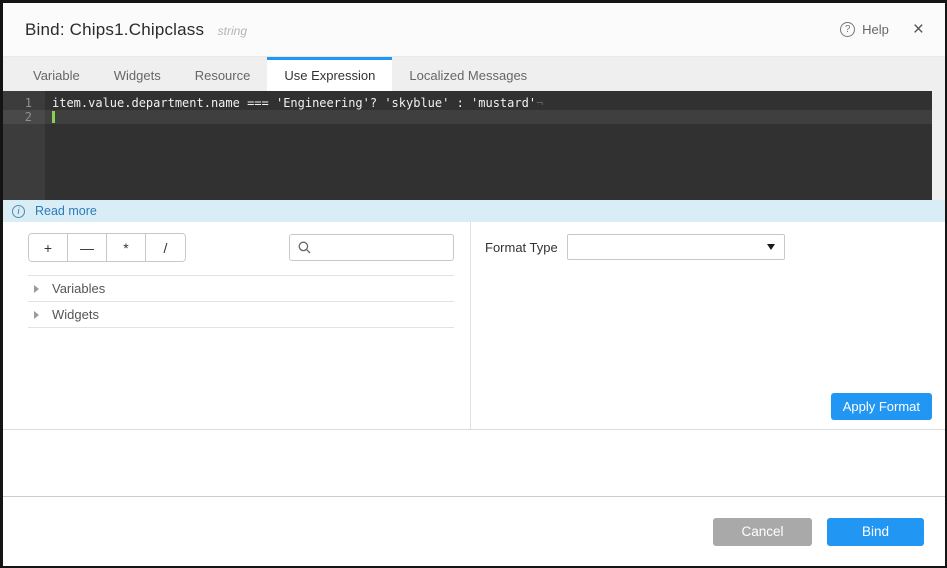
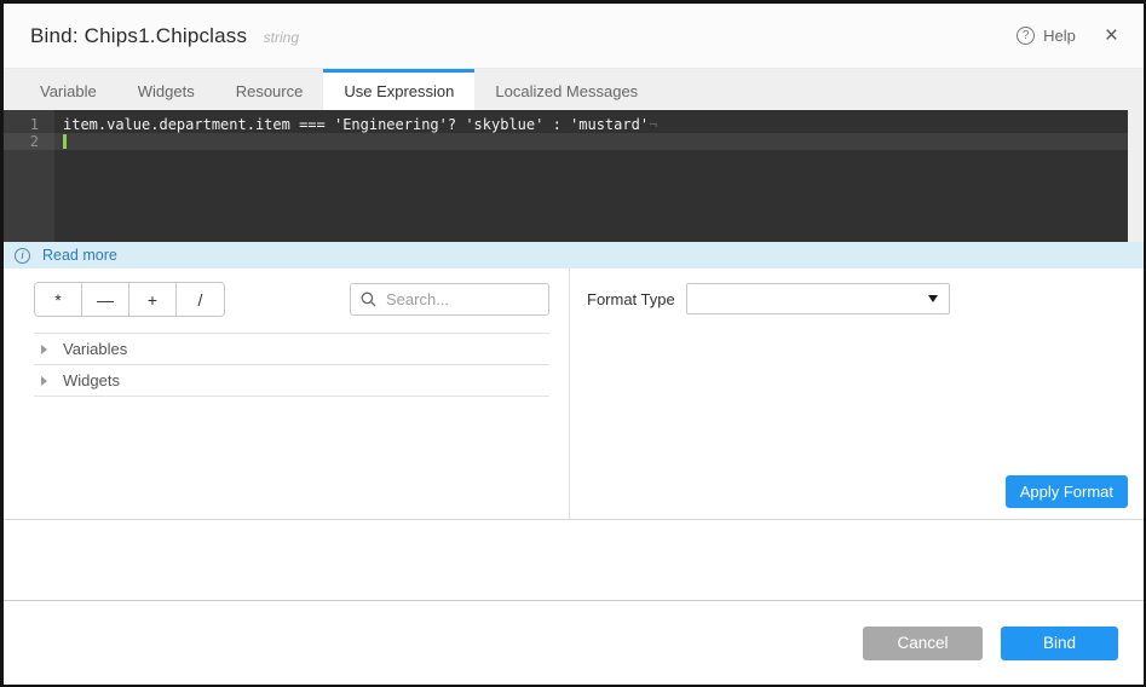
  Bind: Chips1.Chipclass string
  ?
  Help
  ×
  Variable
  Widgets
  Resource
  Use Expression
  Localized Messages
  1
- item.value.department.name === 'Engineering'? 'skyblue' : 'mustard'¬
+ item.value.department.item === 'Engineering'? 'skyblue' : 'mustard'¬
  2
  i
  Read more
- +
+ *
  —
- *
+ +
  /
+ Search...
  Variables
  Widgets
  Format Type
  Apply Format
  Cancel
  Bind
